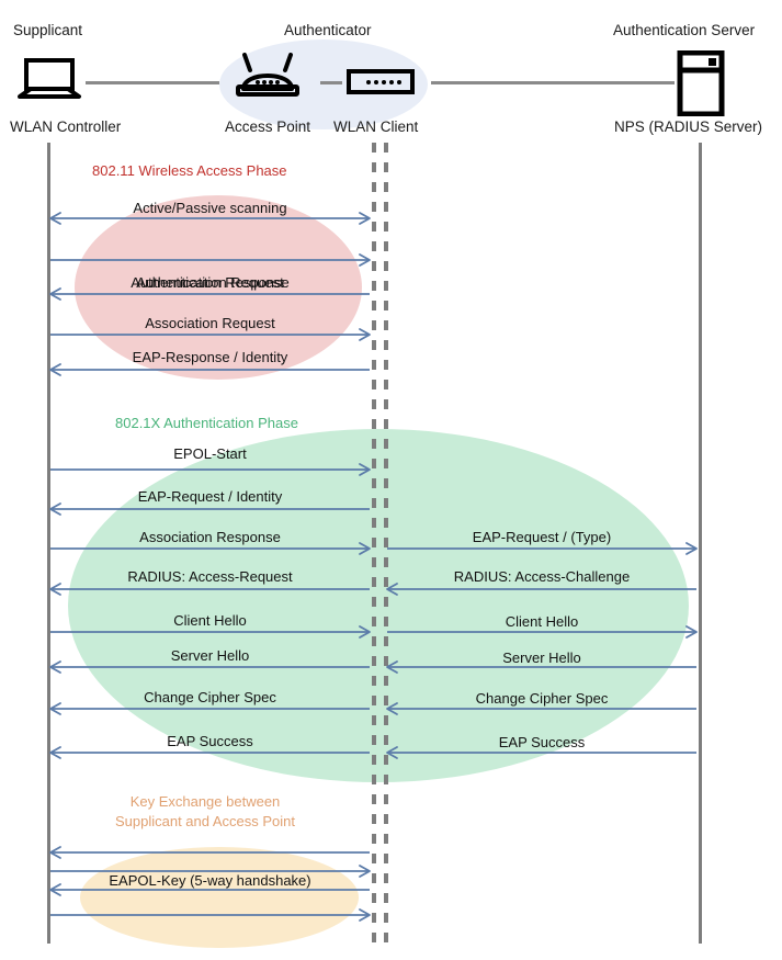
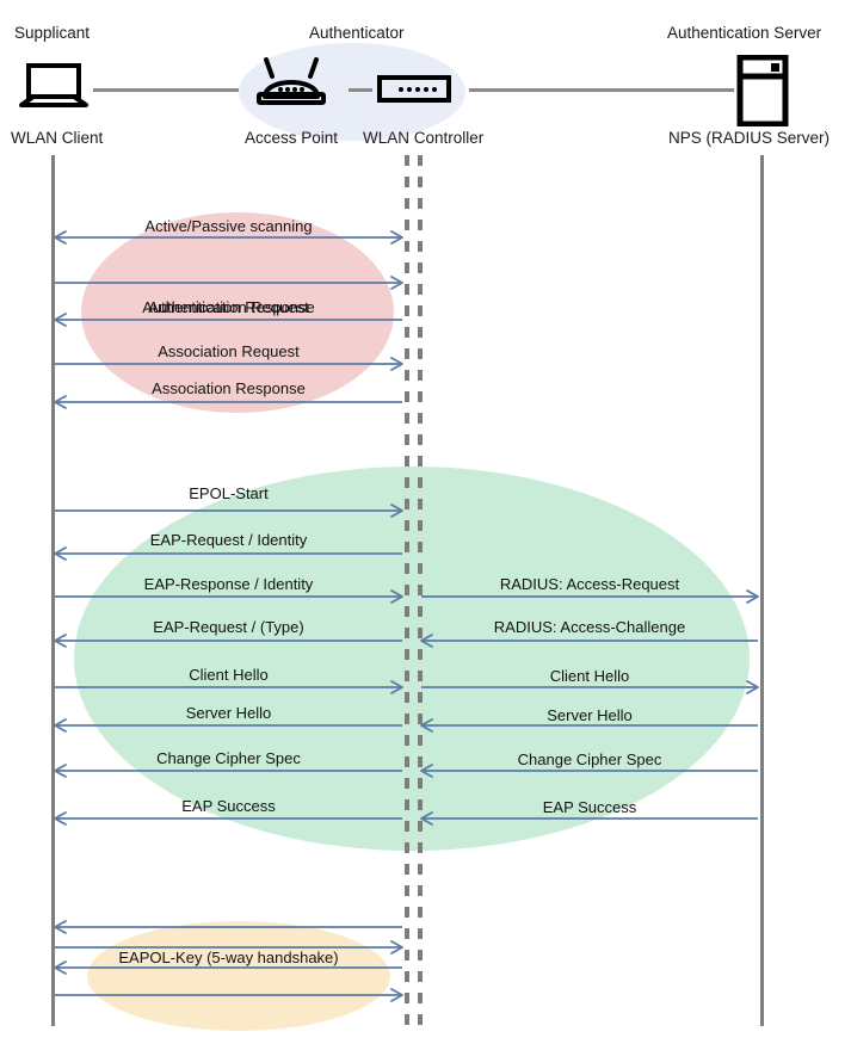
  Supplicant
  Authenticator
  Authentication Server
- WLAN Controller
+ WLAN Client
  Access Point
- WLAN Client
+ WLAN Controller
  NPS (RADIUS Server)
- 802.11 Wireless Access Phase
- 802.1X Authentication Phase
- Key Exchange between
- Supplicant and Access Point
  Active/Passive scanning
  Authentication Request
  Authentication Response
  Association Request
- EAP-Response / Identity
+ Association Response
  EPOL-Start
  EAP-Request / Identity
- Association Response
+ EAP-Response / Identity
- RADIUS: Access-Request
+ EAP-Request / (Type)
  Client Hello
  Server Hello
  Change Cipher Spec
  EAP Success
- EAP-Request / (Type)
+ RADIUS: Access-Request
  RADIUS: Access-Challenge
  Client Hello
  Server Hello
  Change Cipher Spec
  EAP Success
  EAPOL-Key (5-way handshake)
